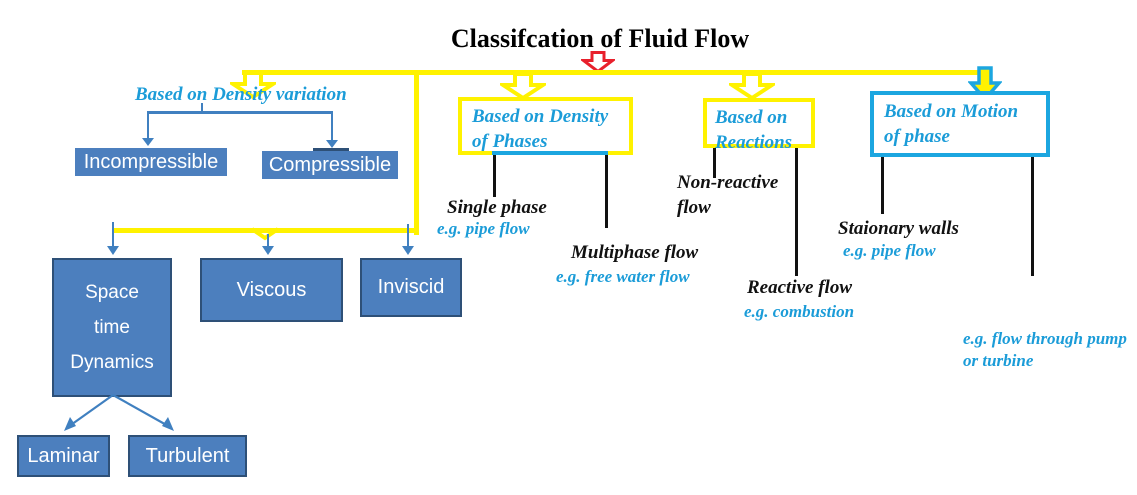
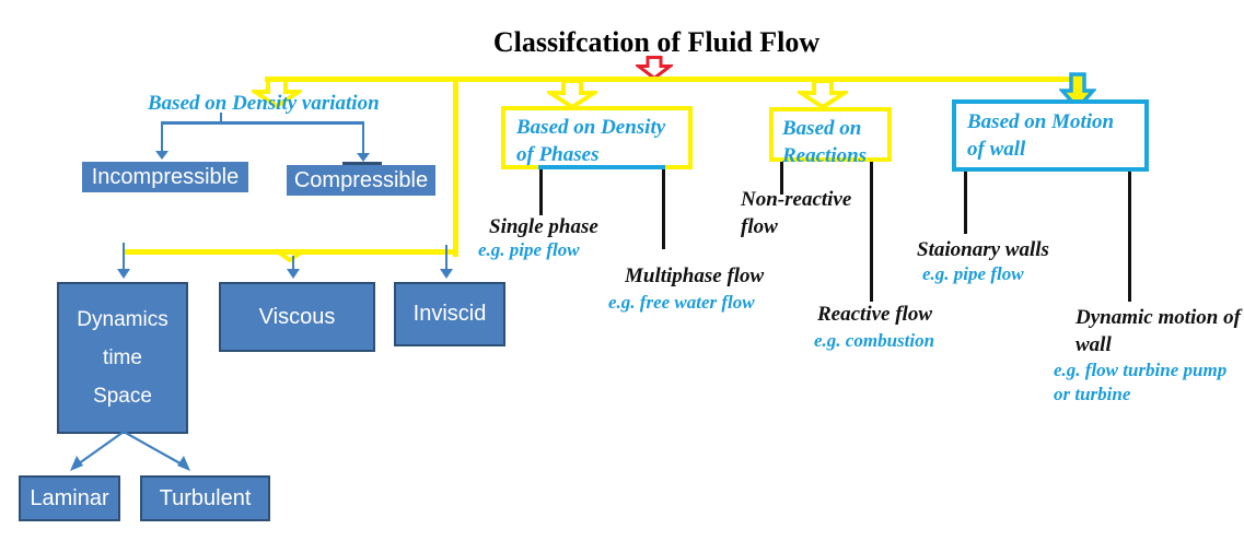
  Classifcation of Fluid Flow
  Based on Density variation
  Incompressible
  Compressible
- Space
+ Dynamics
  time
- Dynamics
+ Space
  Viscous
  Inviscid
  Laminar
  Turbulent
  Based on Density of Phases
  Single phase
  e.g. pipe flow
  Multiphase flow
  e.g. free water flow
  Based on Reactions
  Non-reactive flow
  Reactive flow
  e.g. combustion
- Based on Motion of phase
+ Based on Motion of wall
  Staionary walls
  e.g. pipe flow
+ Dynamic motion of wall
- e.g. flow through pump or turbine
+ e.g. flow turbine pump or turbine
